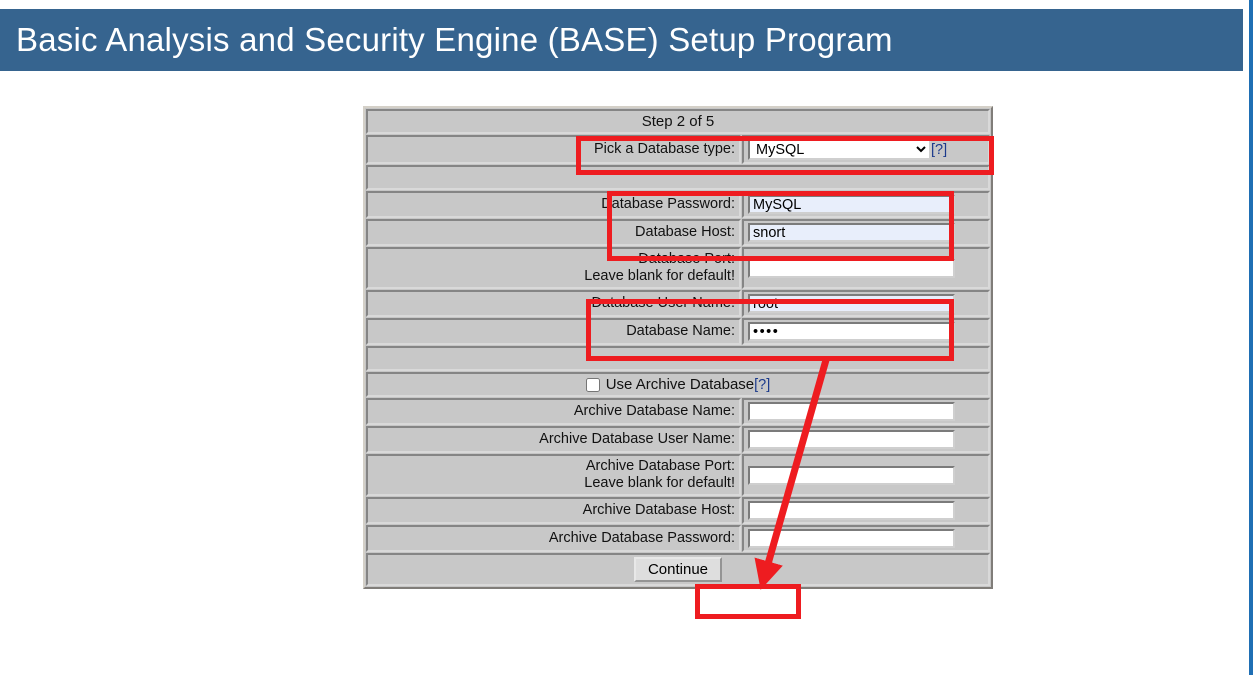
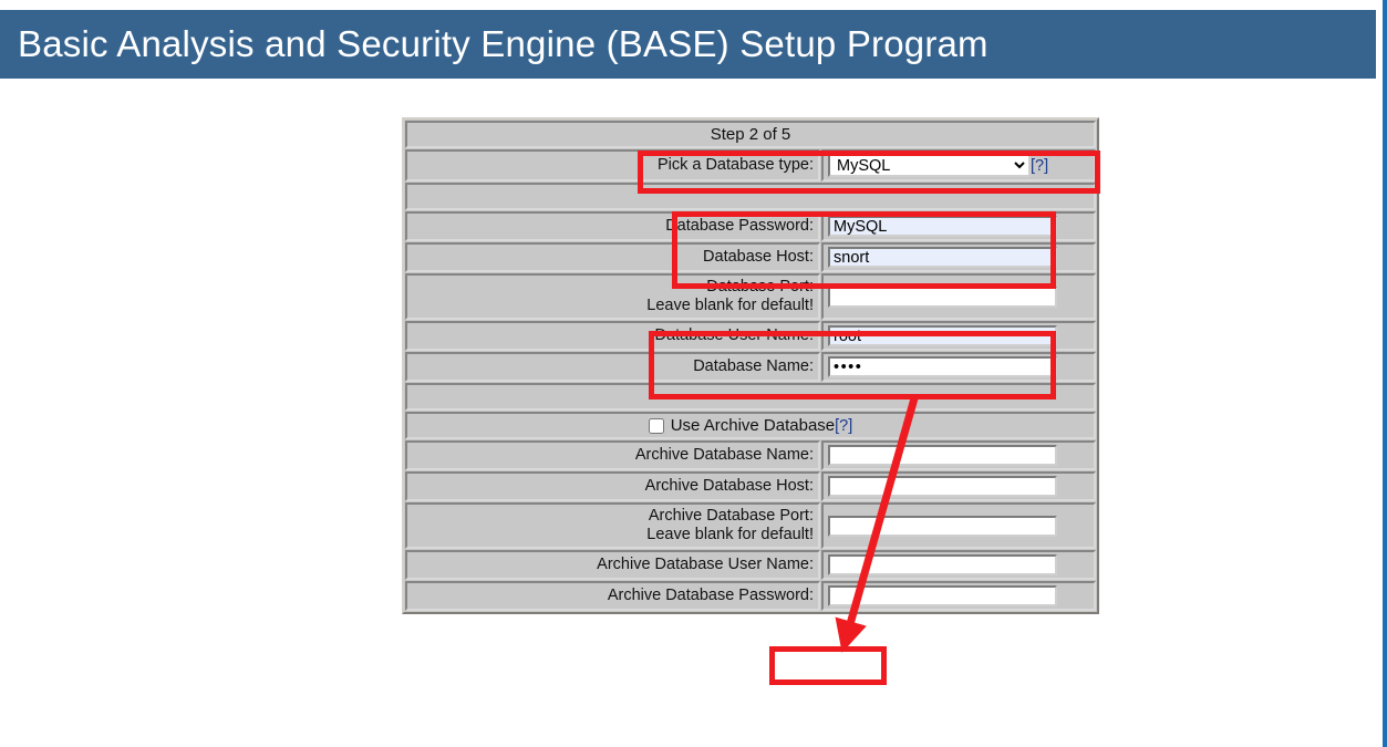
  Basic Analysis and Security Engine (BASE) Setup Program
  Step 2 of 5
  Pick a Database type:	MySQL [?]
  Database Password:	MySQL
  Database Host:	snort
  Database Port: Leave blank for default!
  Database User Name:	root
  Database Name:
  Use Archive Database[?]
  Archive Database Name:
- Archive Database User Name:
+ Archive Database Host:
  Archive Database Port: Leave blank for default!
- Archive Database Host:
+ Archive Database User Name:
  Archive Database Password:
- Continue
